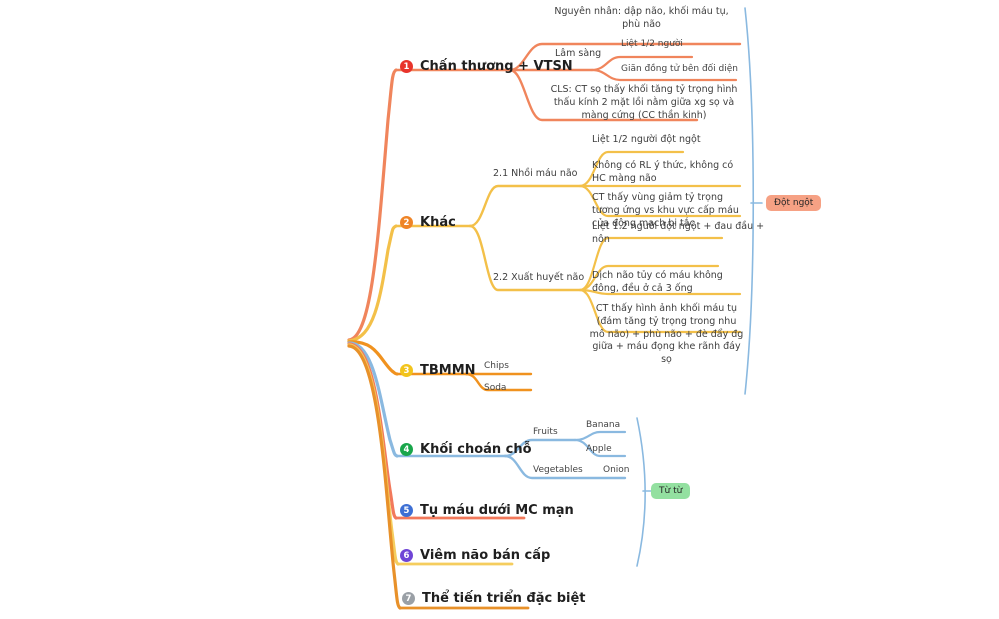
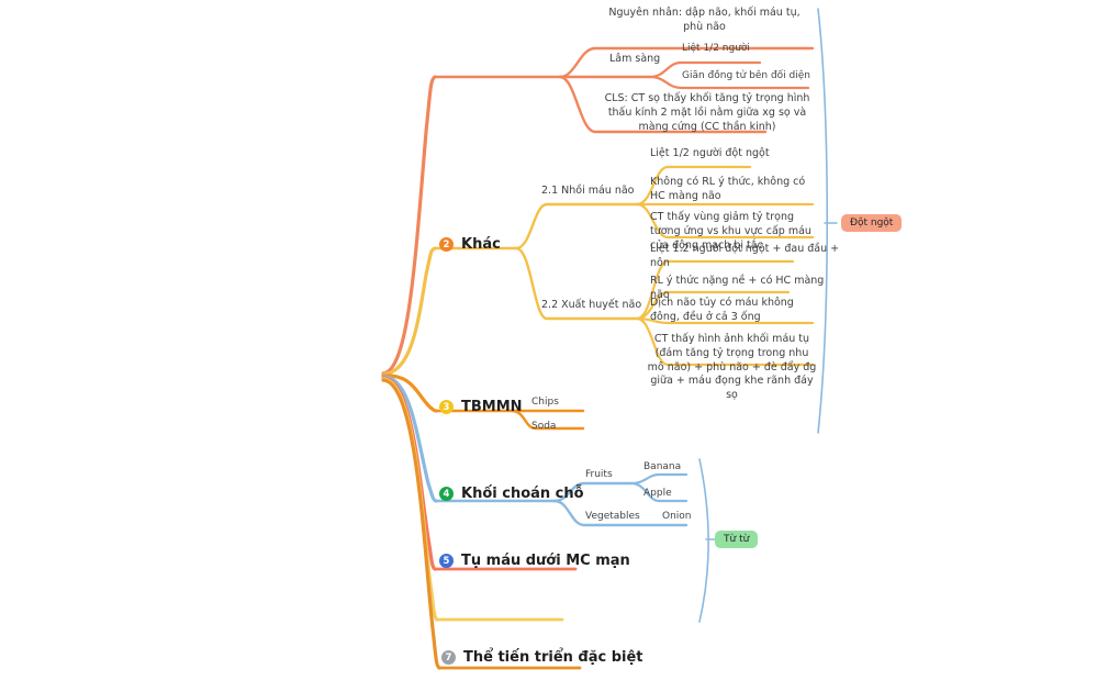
- 1
- Chấn thương + VTSN
  2
  Khác
  3
  TBMMN
  4
  Khối choán chỗ
  5
  Tụ máu dưới MC mạn
- 6
- Viêm não bán cấp
  7
  Thể tiến triển đặc biệt
  Nguyên nhân: dập não, khối máu tụ, phù não
  Lâm sàng
  Liệt 1/2 người
  Giãn đồng tử bên đối diện
  CLS: CT sọ thấy khối tăng tỷ trọng hình thấu kính 2 mặt lồi nằm giữa xg sọ và màng cứng (CC thần kinh)
  2.1 Nhồi máu não
  Liệt 1/2 người đột ngột
  Không có RL ý thức, không có HC màng não
  CT thấy vùng giảm tỷ trọng tương ứng vs khu vực cấp máu của động mạch bị tắc
  2.2 Xuất huyết não
  Liệt 1.2 người đột ngột + đau đầu + nôn
+ RL ý thức nặng nề + có HC màng não
  Dịch não tủy có máu không đông, đều ở cả 3 ống
  CT thấy hình ảnh khối máu tụ (đám tăng tỷ trọng trong nhu mô não) + phù não + đè đẩy đg giữa + máu đọng khe rãnh đáy sọ
  Chips
  Soda
  Fruits
  Banana
  Apple
  Vegetables
  Onion
  Đột ngột
  Từ từ
